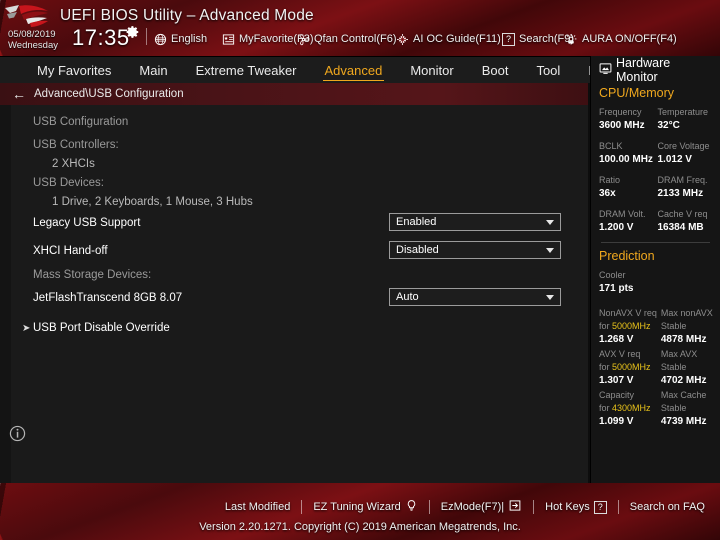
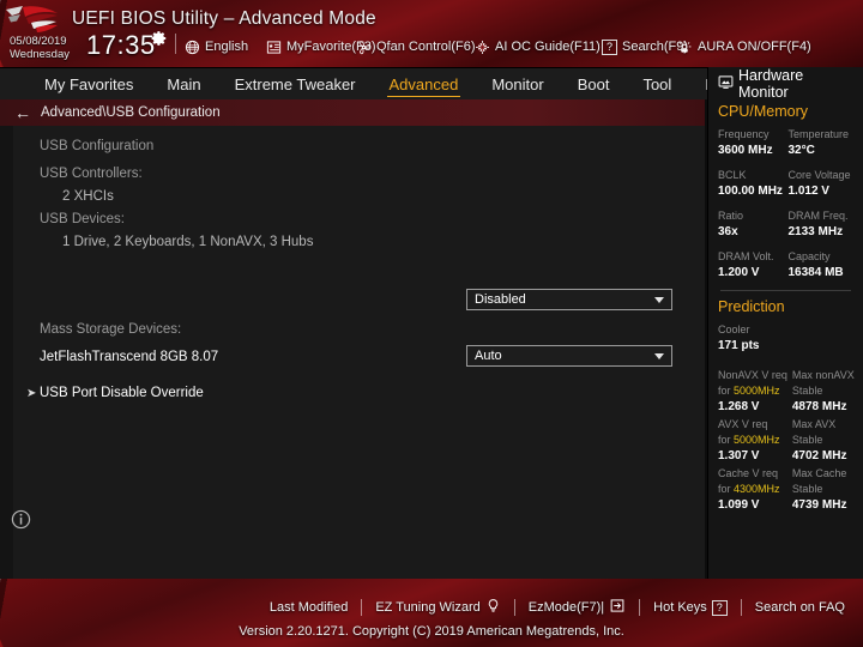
  UEFI BIOS Utility – Advanced Mode
  05/08/2019
  Wednesday
  17:35
  English
  MyFavorite(F3)
  Qfan Control(F6)
  AI OC Guide(F11)
  ?
  Search(F9)
  AURA ON/OFF(F4)
  My Favorites
  Main
  Extreme Tweaker
  Advanced
  Monitor
  Boot
  Tool
  ←
  Advanced\USB Configuration
  USB Configuration
  USB Controllers:
  2 XHCIs
  USB Devices:
- 1 Drive, 2 Keyboards, 1 Mouse, 3 Hubs
+ 1 Drive, 2 Keyboards, 1 NonAVX, 3 Hubs
- Legacy USB Support
- Enabled
- XHCI Hand-off
  Disabled
  Mass Storage Devices:
  JetFlashTranscend 8GB 8.07
  Auto
  ➤
  USB Port Disable Override
  Hardware Monitor
  CPU/Memory
  Frequency
  Temperature
  3600 MHz
  32°C
  BCLK
  Core Voltage
  100.00 MHz
  1.012 V
  Ratio
  DRAM Freq.
  36x
  2133 MHz
  DRAM Volt.
- Cache V req
+ Capacity
  1.200 V
  16384 MB
  Prediction
  Cooler
  171 pts
  NonAVX V req
  Max nonAVX
  for 5000MHz
  Stable
  1.268 V
  4878 MHz
  AVX V req
  Max AVX
  for 5000MHz
  Stable
  1.307 V
  4702 MHz
- Capacity
+ Cache V req
  Max Cache
  for 4300MHz
  Stable
  1.099 V
  4739 MHz
  Last Modified
  EZ Tuning Wizard
  EzMode(F7)|
  Hot Keys
  ?
  Search on FAQ
  Version 2.20.1271. Copyright (C) 2019 American Megatrends, Inc.
